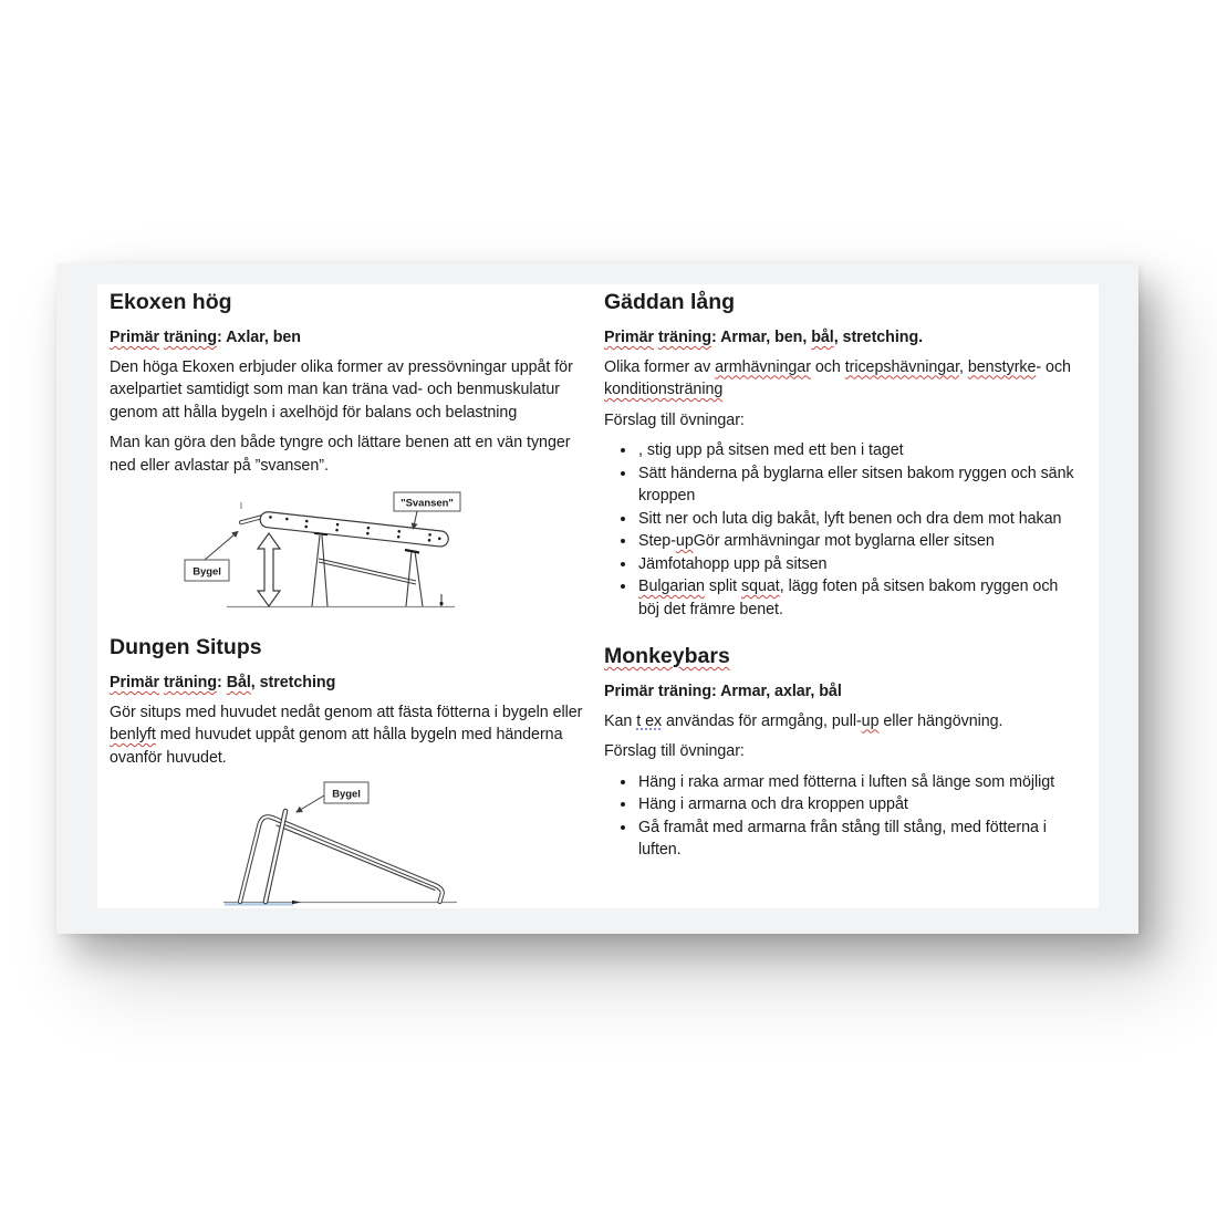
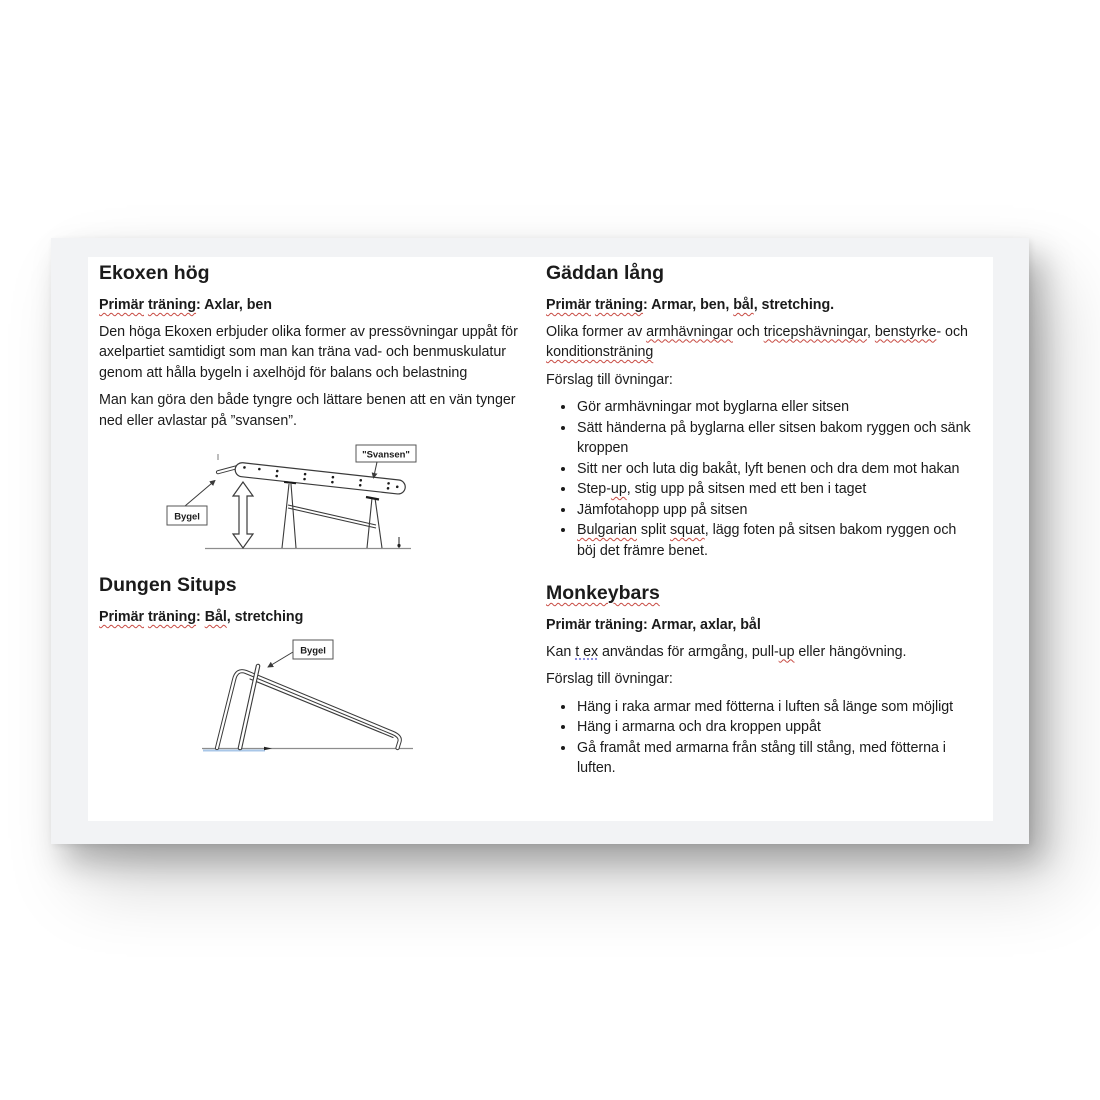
  Ekoxen hög
  Primär träning: Axlar, ben
  Den höga Ekoxen erbjuder olika former av pressövningar uppåt för axelpartiet samtidigt som man kan träna vad- och benmuskulatur genom att hålla bygeln i axelhöjd för balans och belastning
  Man kan göra den både tyngre och lättare benen att en vän tynger ned eller avlastar på ”svansen”.
  Bygel
  "Svansen"
  Dungen Situps
  Primär träning: Bål, stretching
- Gör situps med huvudet nedåt genom att fästa fötterna i bygeln eller benlyft med huvudet uppåt genom att hålla bygeln med händerna ovanför huvudet.
  Bygel
  Gäddan lång
  Primär träning: Armar, ben, bål, stretching.
  Olika former av armhävningar och tricepshävningar, benstyrke- och konditionsträning
  Förslag till övningar:
- , stig upp på sitsen med ett ben i taget
+ Gör armhävningar mot byglarna eller sitsen
  Sätt händerna på byglarna eller sitsen bakom ryggen och sänk kroppen
  Sitt ner och luta dig bakåt, lyft benen och dra dem mot hakan
- Step-upGör armhävningar mot byglarna eller sitsen
+ Step-up, stig upp på sitsen med ett ben i taget
  Jämfotahopp upp på sitsen
  Bulgarian split squat, lägg foten på sitsen bakom ryggen och böj det främre benet.
  Monkeybars
  Primär träning: Armar, axlar, bål
  Kan t ex användas för armgång, pull-up eller hängövning.
  Förslag till övningar:
  Häng i raka armar med fötterna i luften så länge som möjligt
  Häng i armarna och dra kroppen uppåt
  Gå framåt med armarna från stång till stång, med fötterna i luften.
